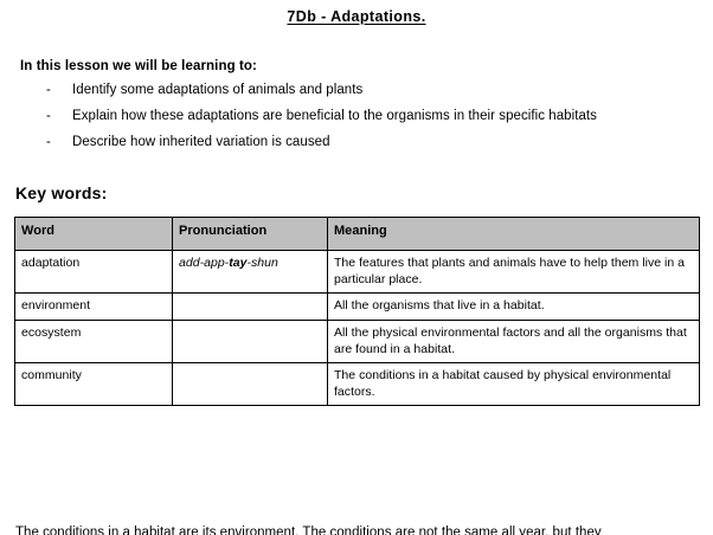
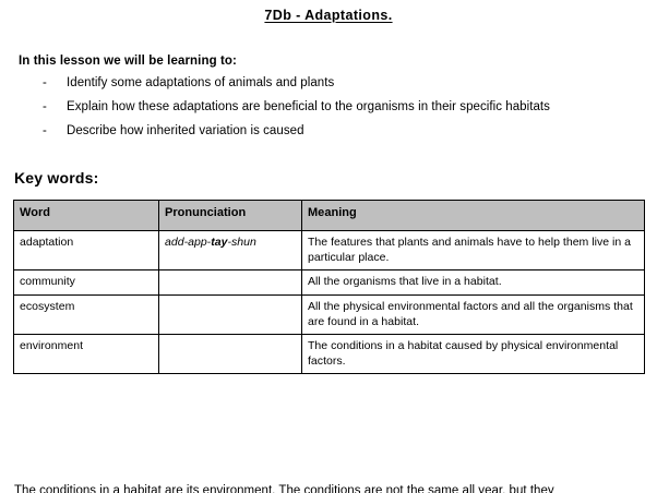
  7Db - Adaptations.
  In this lesson we will be learning to:
  -
  Identify some adaptations of animals and plants
  -
  Explain how these adaptations are beneficial to the organisms in their specific habitats
  -
  Describe how inherited variation is caused
  Key words:
  Word	Pronunciation	Meaning
  adaptation	add-app-tay-shun	The features that plants and animals have to help them live in a particular place.
- environment		All the organisms that live in a habitat.
+ community		All the organisms that live in a habitat.
  ecosystem		All the physical environmental factors and all the organisms that are found in a habitat.
- community		The conditions in a habitat caused by physical environmental factors.
+ environment		The conditions in a habitat caused by physical environmental factors.
  The conditions in a habitat are its environment. The conditions are not the same all year, but they
